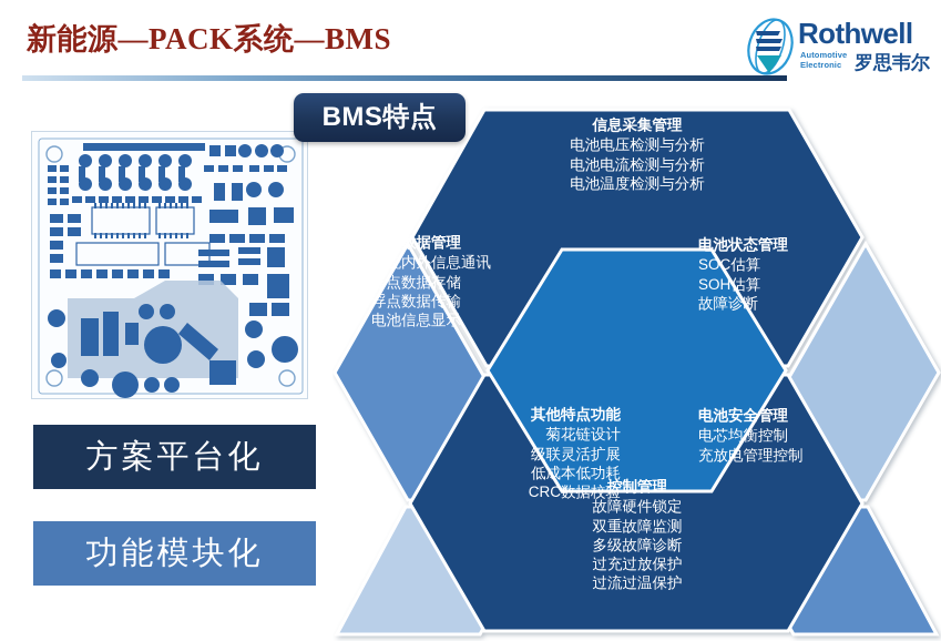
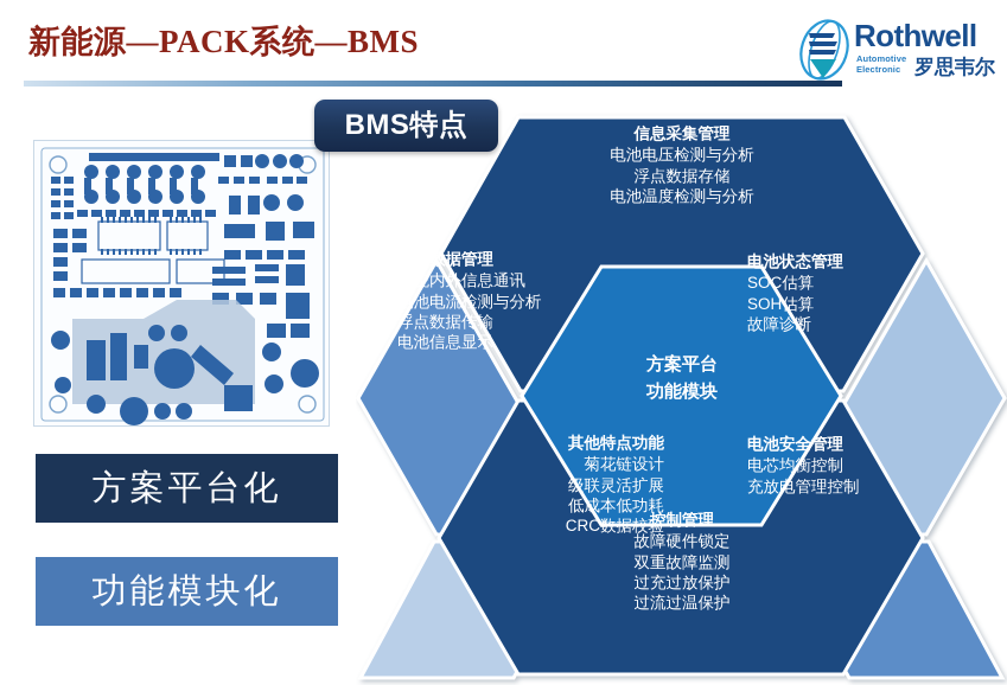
  新能源—PACK系统—BMS
  Rothwell
  Automotive
  Electronic
  罗思韦尔
  BMS特点
  方案平台化
  功能模块化
  信息采集管理
  电池电压检测与分析
- 电池电流检测与分析
+ 浮点数据存储
  电池温度检测与分析
  电池数据管理
  系统内外信息通讯
- 浮点数据存储
+ 电池电流检测与分析
  浮点数据传输
  电池信息显示
  电池状态管理
  SOC估算
  SOH估算
  故障诊断
  其他特点功能
  菊花链设计
  级联灵活扩展
  低成本低功耗
  CRC数据校验
  电池安全管理
  电芯均衡控制
  充放电管理控制
  控制管理
  故障硬件锁定
  双重故障监测
- 多级故障诊断
  过充过放保护
  过流过温保护
+ 方案平台
+ 功能模块
